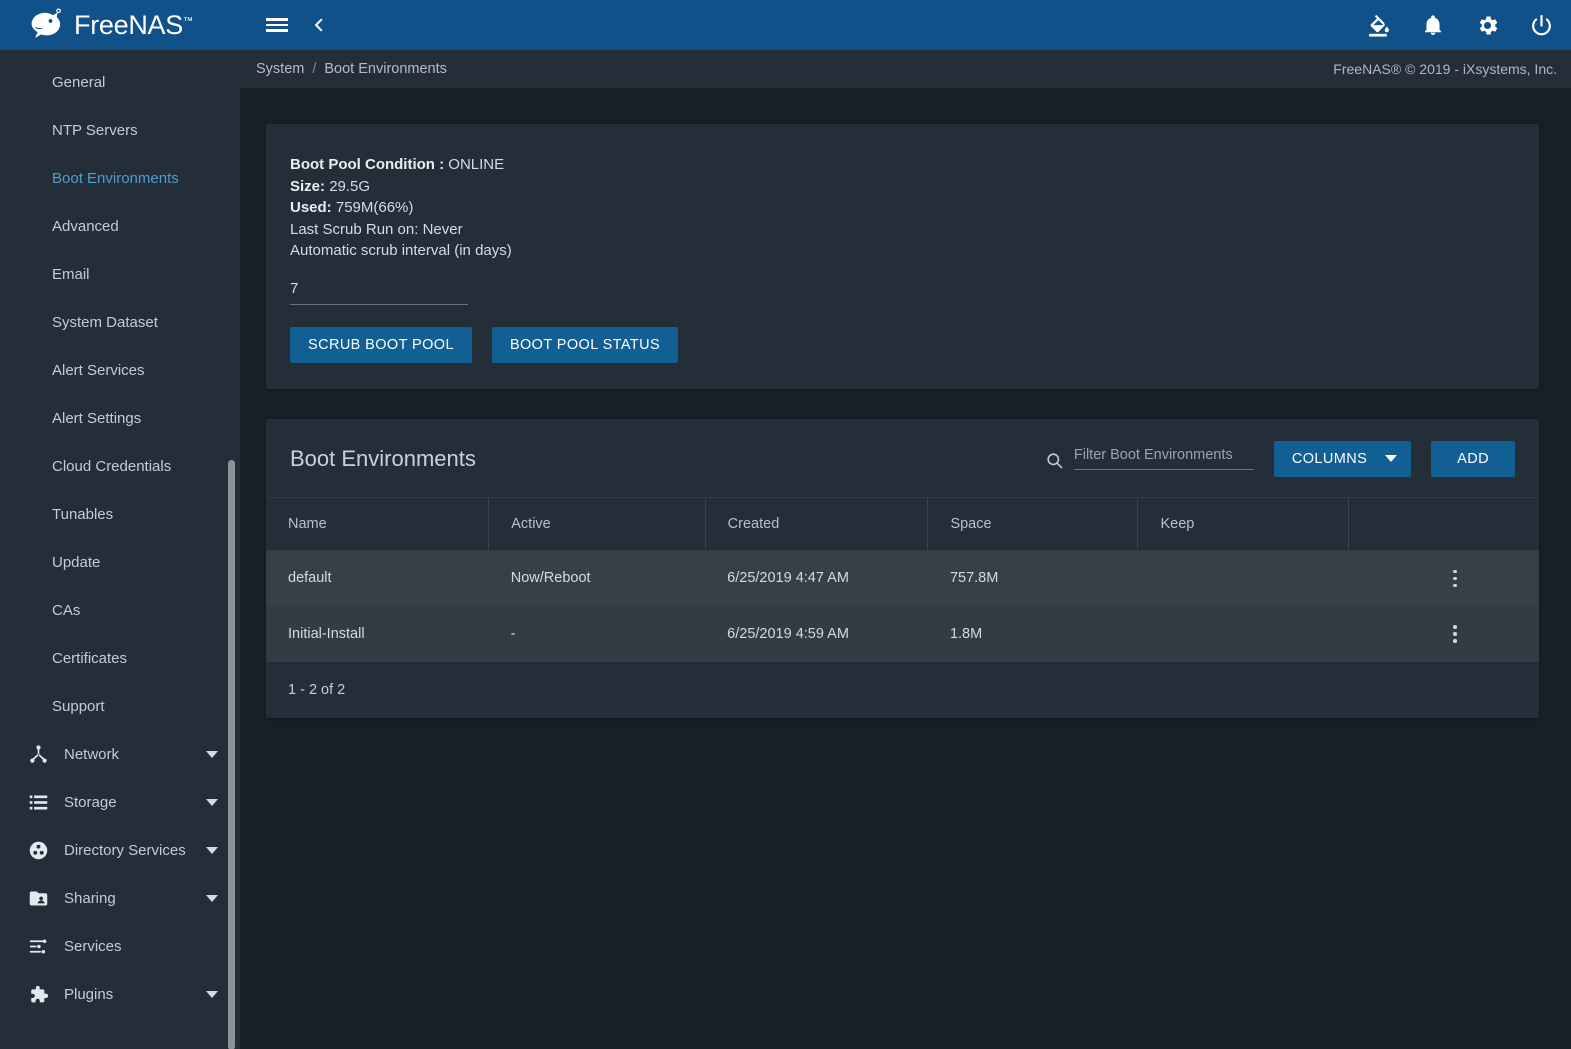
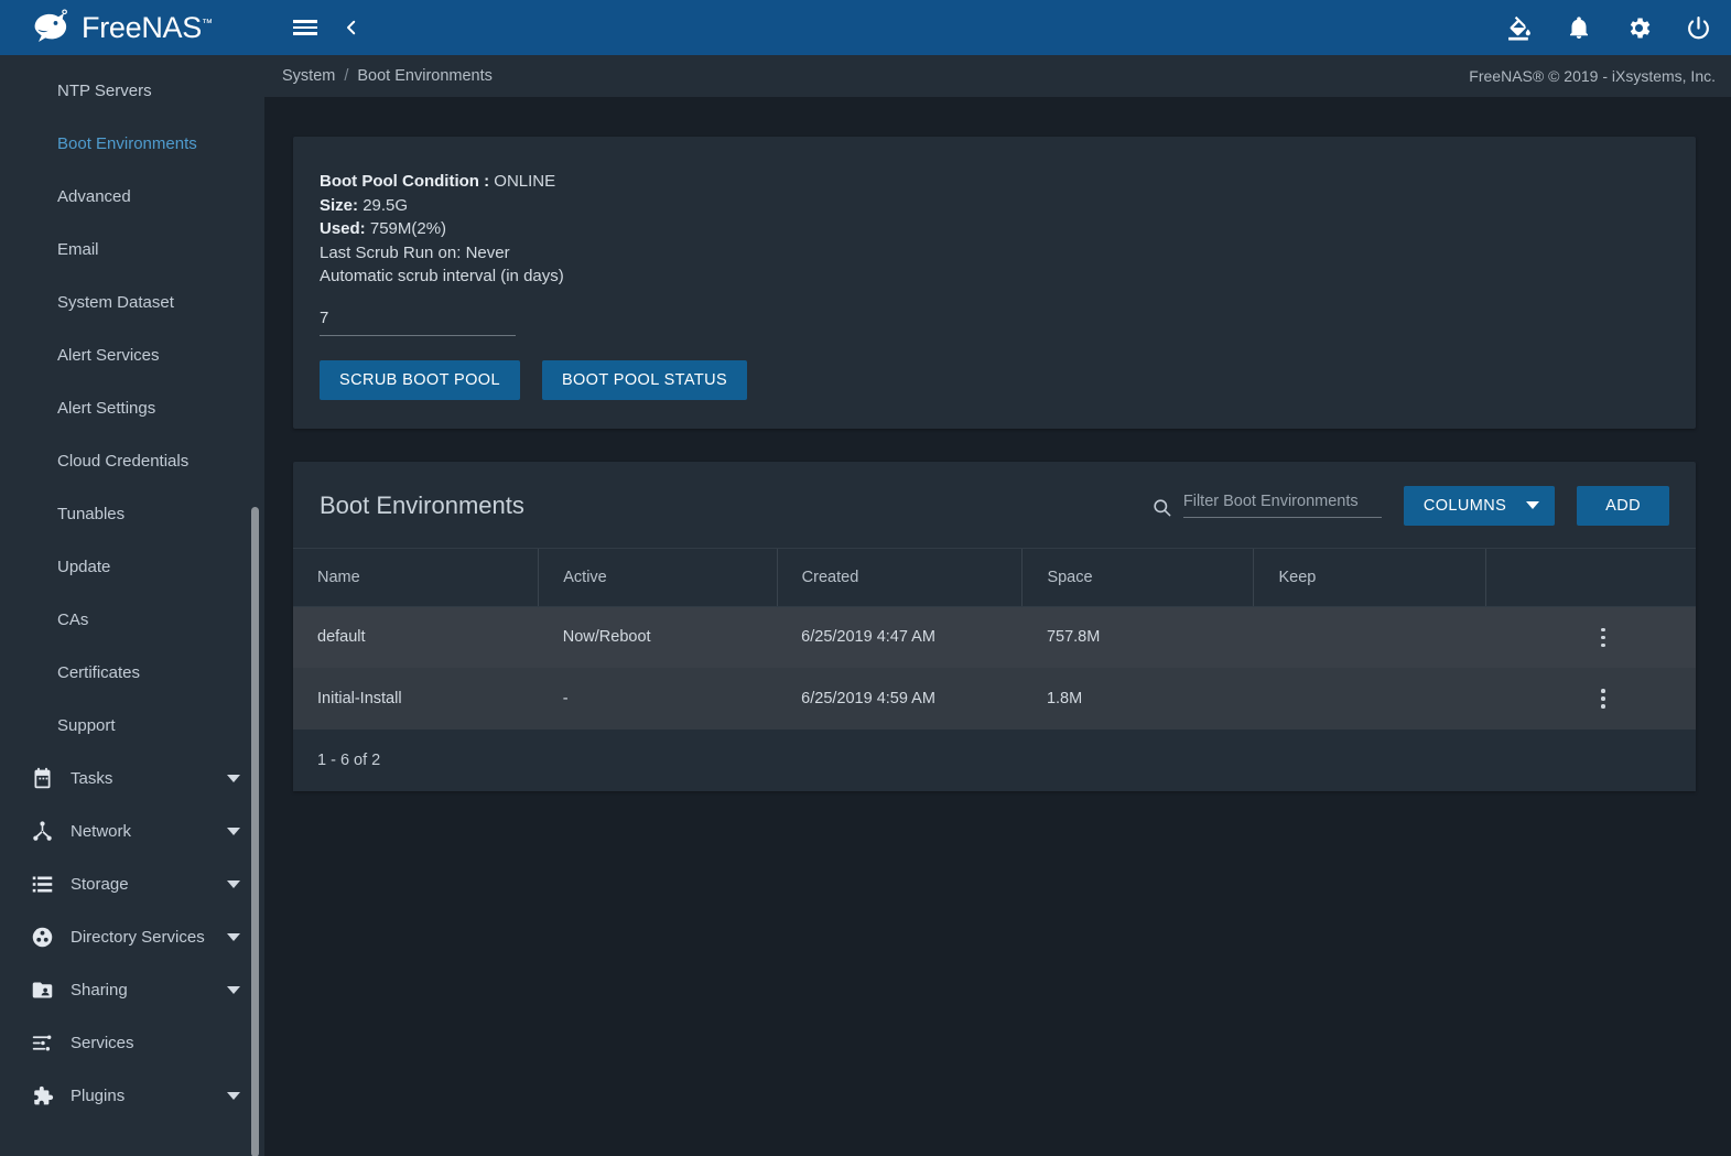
  FreeNAS™
- General
  NTP Servers
  Boot Environments
  Advanced
  Email
  System Dataset
  Alert Services
  Alert Settings
  Cloud Credentials
  Tunables
  Update
  CAs
  Certificates
  Support
+ Tasks
  Network
  Storage
  Directory Services
  Sharing
  Services
  Plugins
  System
  /
  Boot Environments
  FreeNAS® © 2019 - iXsystems, Inc.
  Boot Pool Condition : ONLINE
  Size: 29.5G
- Used: 759M(66%)
+ Used: 759M(2%)
  Last Scrub Run on: Never
  Automatic scrub interval (in days)
  7
  SCRUB BOOT POOL
  BOOT POOL STATUS
  Boot Environments
  Filter Boot Environments
  COLUMNS
  ADD
  Name	Active	Created	Space	Keep
  default	Now/Reboot	6/25/2019 4:47 AM	757.8M
  Initial-Install	-	6/25/2019 4:59 AM	1.8M
- 1 - 2 of 2
+ 1 - 6 of 2
